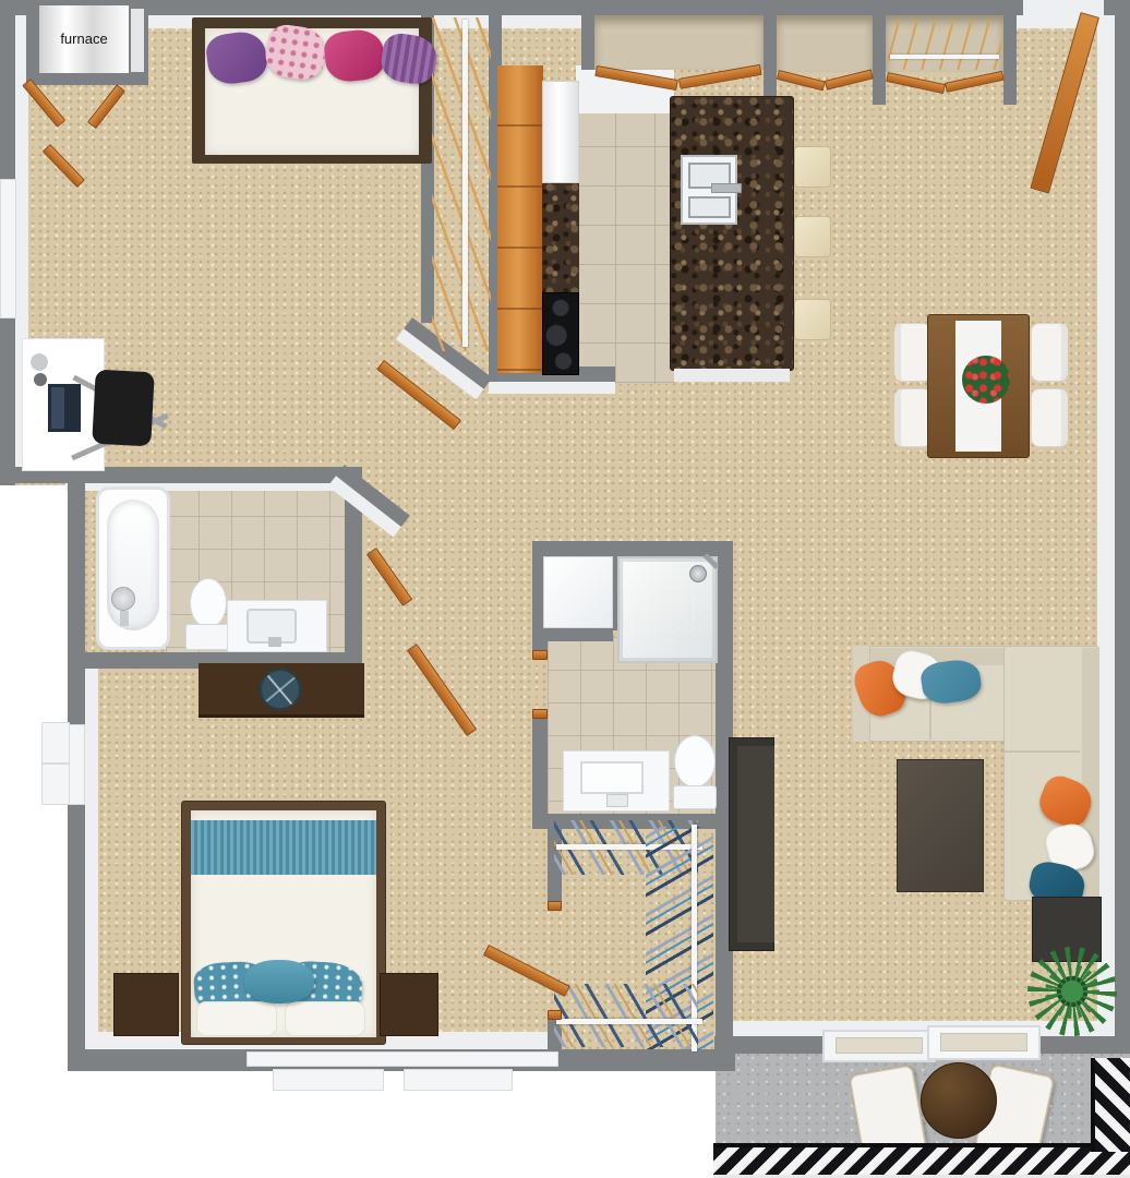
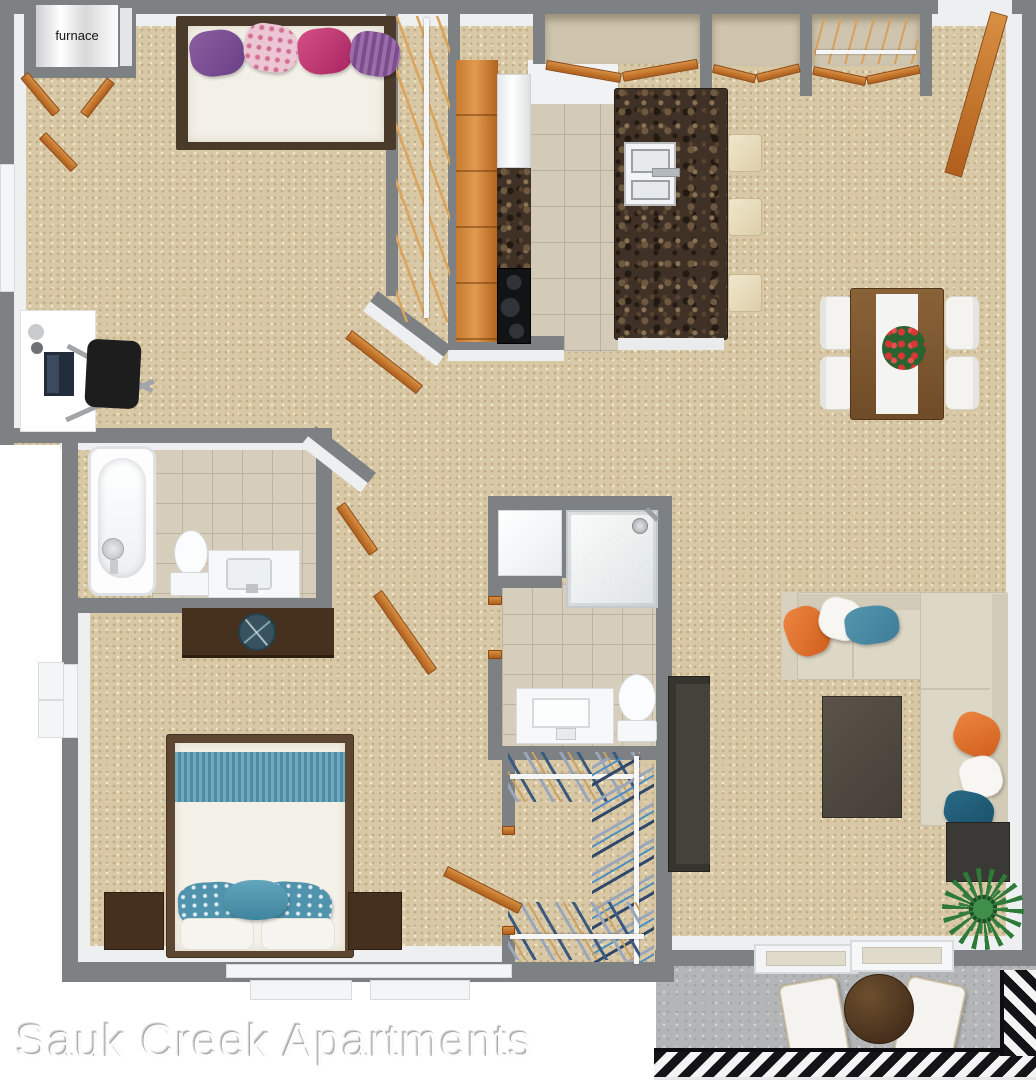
  furnace
+ Sauk Creek Apartments
